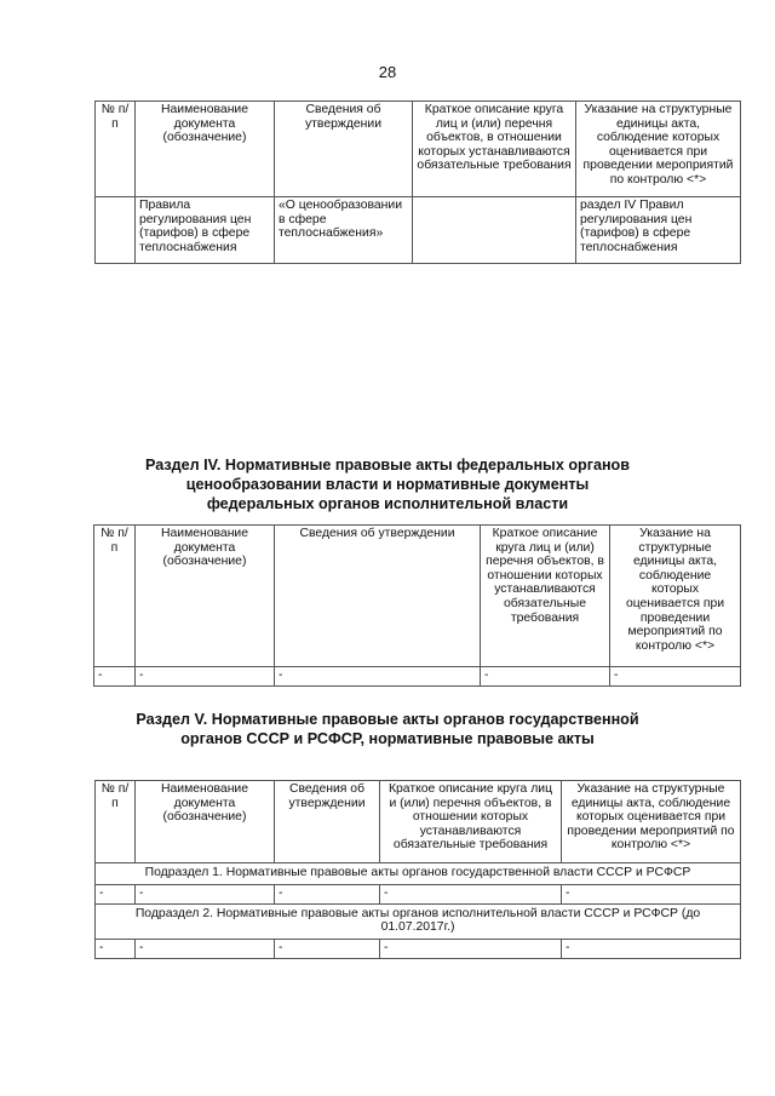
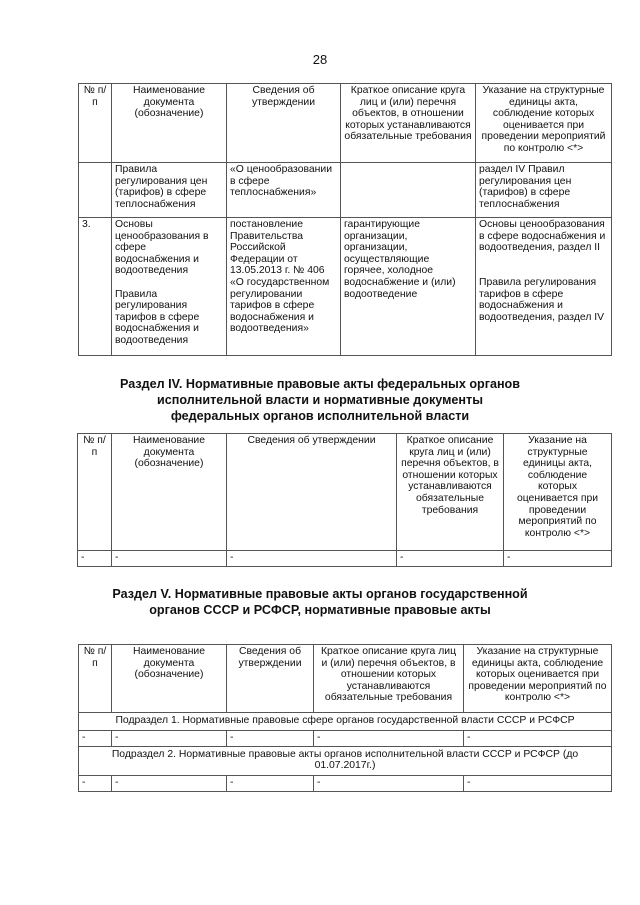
  28
  № п/п	Наименование документа (обозначение)	Сведения об утверждении	Краткое описание круга лиц и (или) перечня объектов, в отношении которых устанавливаются обязательные требования	Указание на структурные единицы акта, соблюдение которых оценивается при проведении мероприятий по контролю <*>
  	Правила регулирования цен (тарифов) в сфере теплоснабжения	«О ценообразовании в сфере теплоснабжения»		раздел IV Правил регулирования цен (тарифов) в сфере теплоснабжения
+ 3.	Основы ценообразования в сфере водоснабжения и водоотведения Правила регулирования тарифов в сфере водоснабжения и водоотведения	постановление Правительства Российской Федерации от 13.05.2013 г. № 406 «О государственном регулировании тарифов в сфере водоснабжения и водоотведения»	гарантирующие организации, организации, осуществляющие горячее, холодное водоснабжение и (или) водоотведение	Основы ценообразования в сфере водоснабжения и водоотведения, раздел II Правила регулирования тарифов в сфере водоснабжения и водоотведения, раздел IV
  Раздел IV. Нормативные правовые акты федеральных органов
- ценообразовании власти и нормативные документы
+ исполнительной власти и нормативные документы
  федеральных органов исполнительной власти
  № п/п	Наименование документа (обозначение)	Сведения об утверждении	Краткое описание круга лиц и (или) перечня объектов, в отношении которых устанавливаются обязательные требования	Указание на структурные единицы акта, соблюдение которых оценивается при проведении мероприятий по контролю <*>
  -	-	-	-	-
  Раздел V. Нормативные правовые акты органов государственной
  органов СССР и РСФСР, нормативные правовые акты
  № п/п	Наименование документа (обозначение)	Сведения об утверждении	Краткое описание круга лиц и (или) перечня объектов, в отношении которых устанавливаются обязательные требования	Указание на структурные единицы акта, соблюдение которых оценивается при проведении мероприятий по контролю <*>
- Подраздел 1. Нормативные правовые акты органов государственной власти СССР и РСФСР
+ Подраздел 1. Нормативные правовые сфере органов государственной власти СССР и РСФСР
  -	-	-	-	-
  Подраздел 2. Нормативные правовые акты органов исполнительной власти СССР и РСФСР (до 01.07.2017г.)
  -	-	-	-	-
